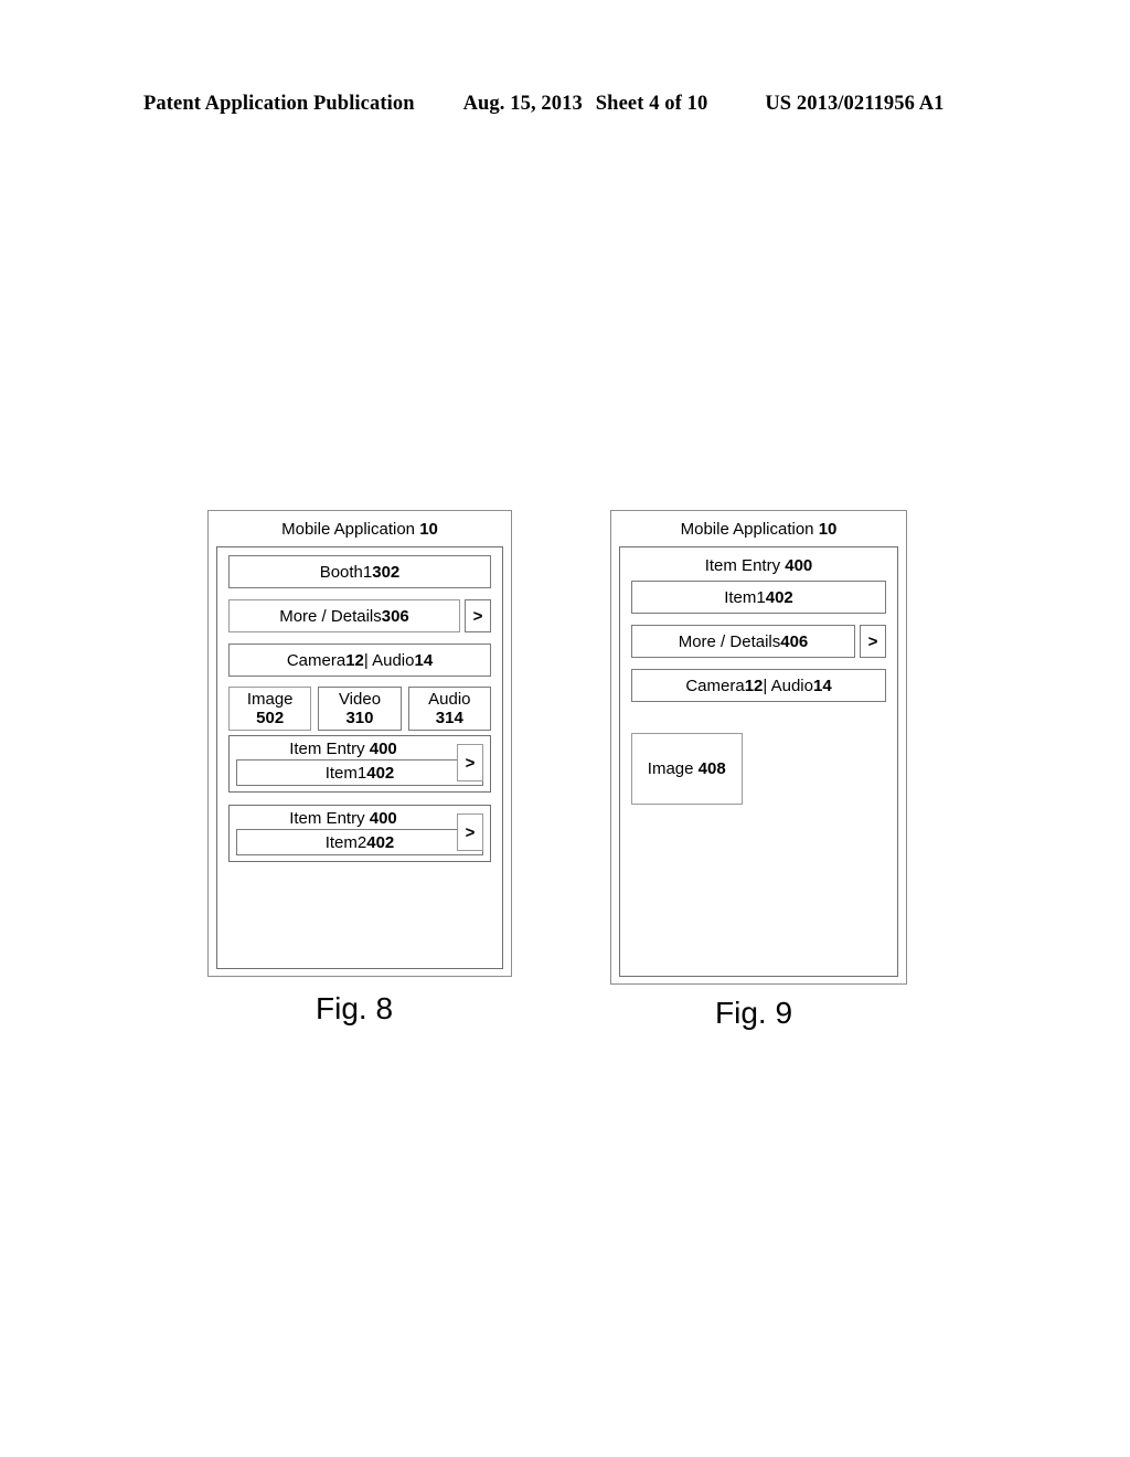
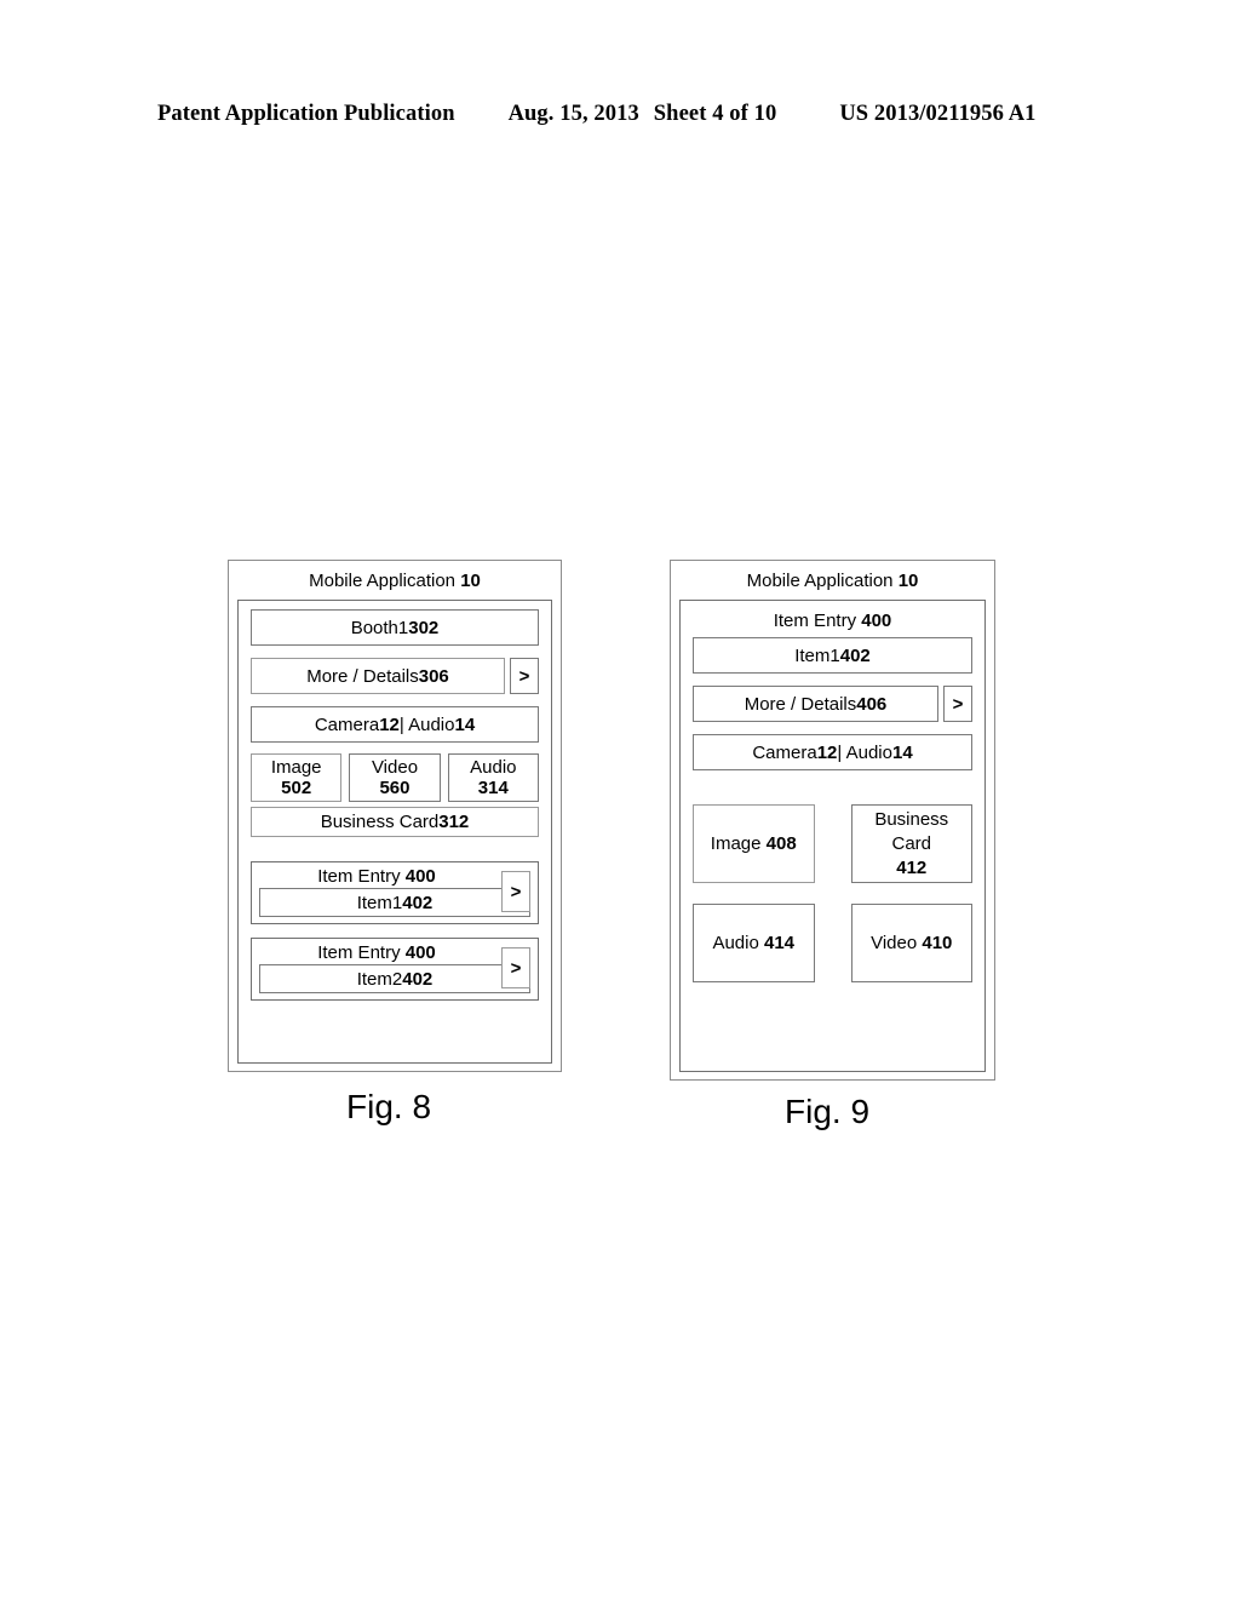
  Patent Application Publication
  Aug. 15, 2013
  Sheet 4 of 10
  US 2013/0211956 A1
  Mobile Application 10
  Booth
  1
  302
  More / Details
  306
  >
  Camera
  12
  | Audio
  14
  Image
  502
  Video
- 310
+ 560
  Audio
  314
+ Business Card
+ 312
  Item Entry 400
  Item
  1
  402
  >
  Item Entry 400
  Item
  2
  402
  >
  Fig. 8
  Mobile Application 10
  Item Entry 400
  Item
  1
  402
  More / Details
  406
  >
  Camera
  12
  | Audio
  14
  Image 408
+ Business
+ Card
+ 412
+ Audio 414
+ Video 410
  Fig. 9
